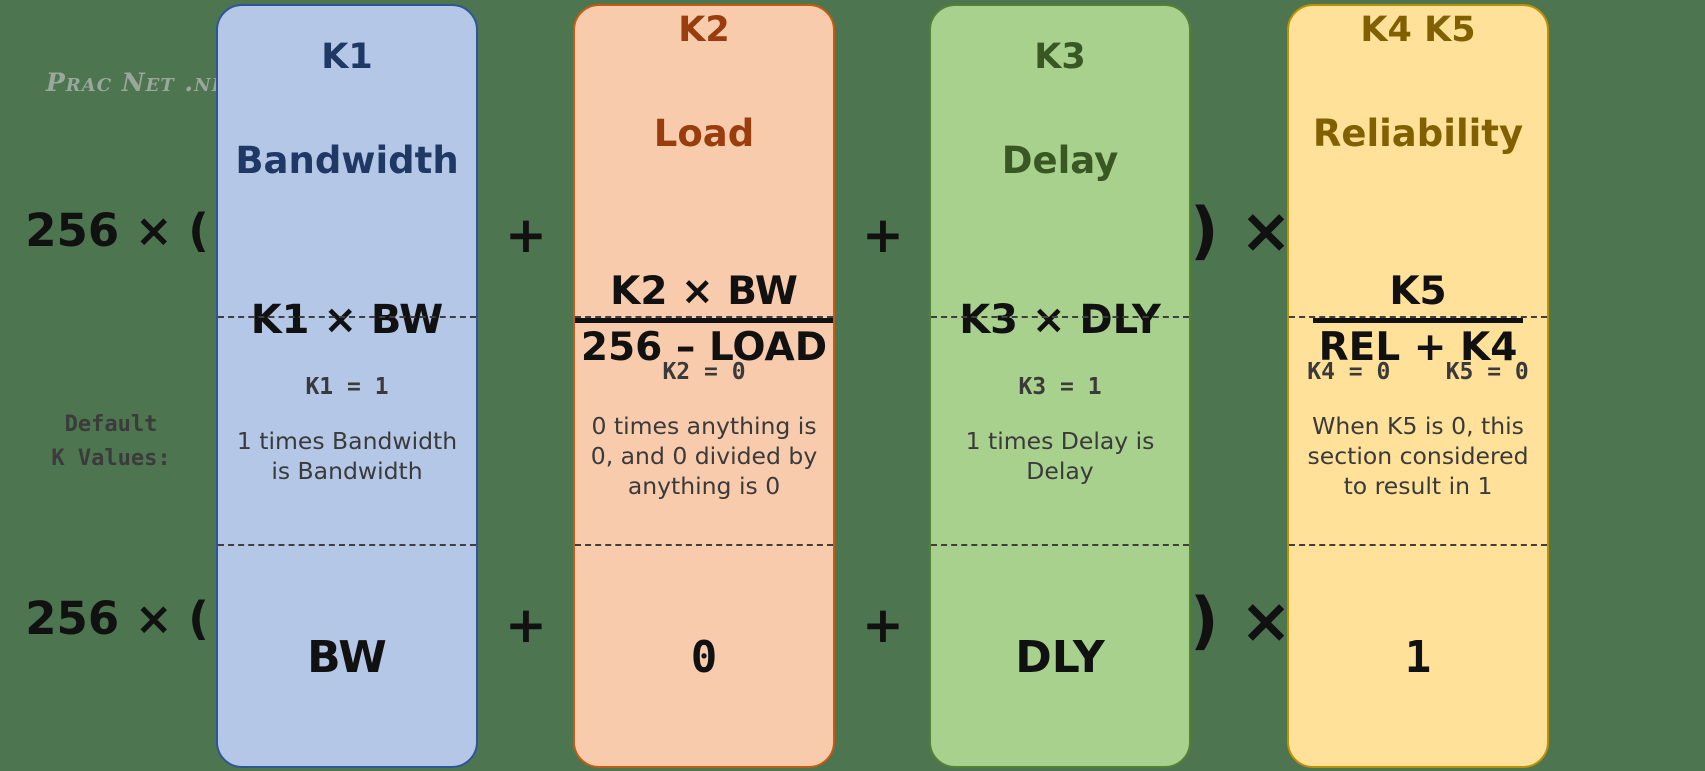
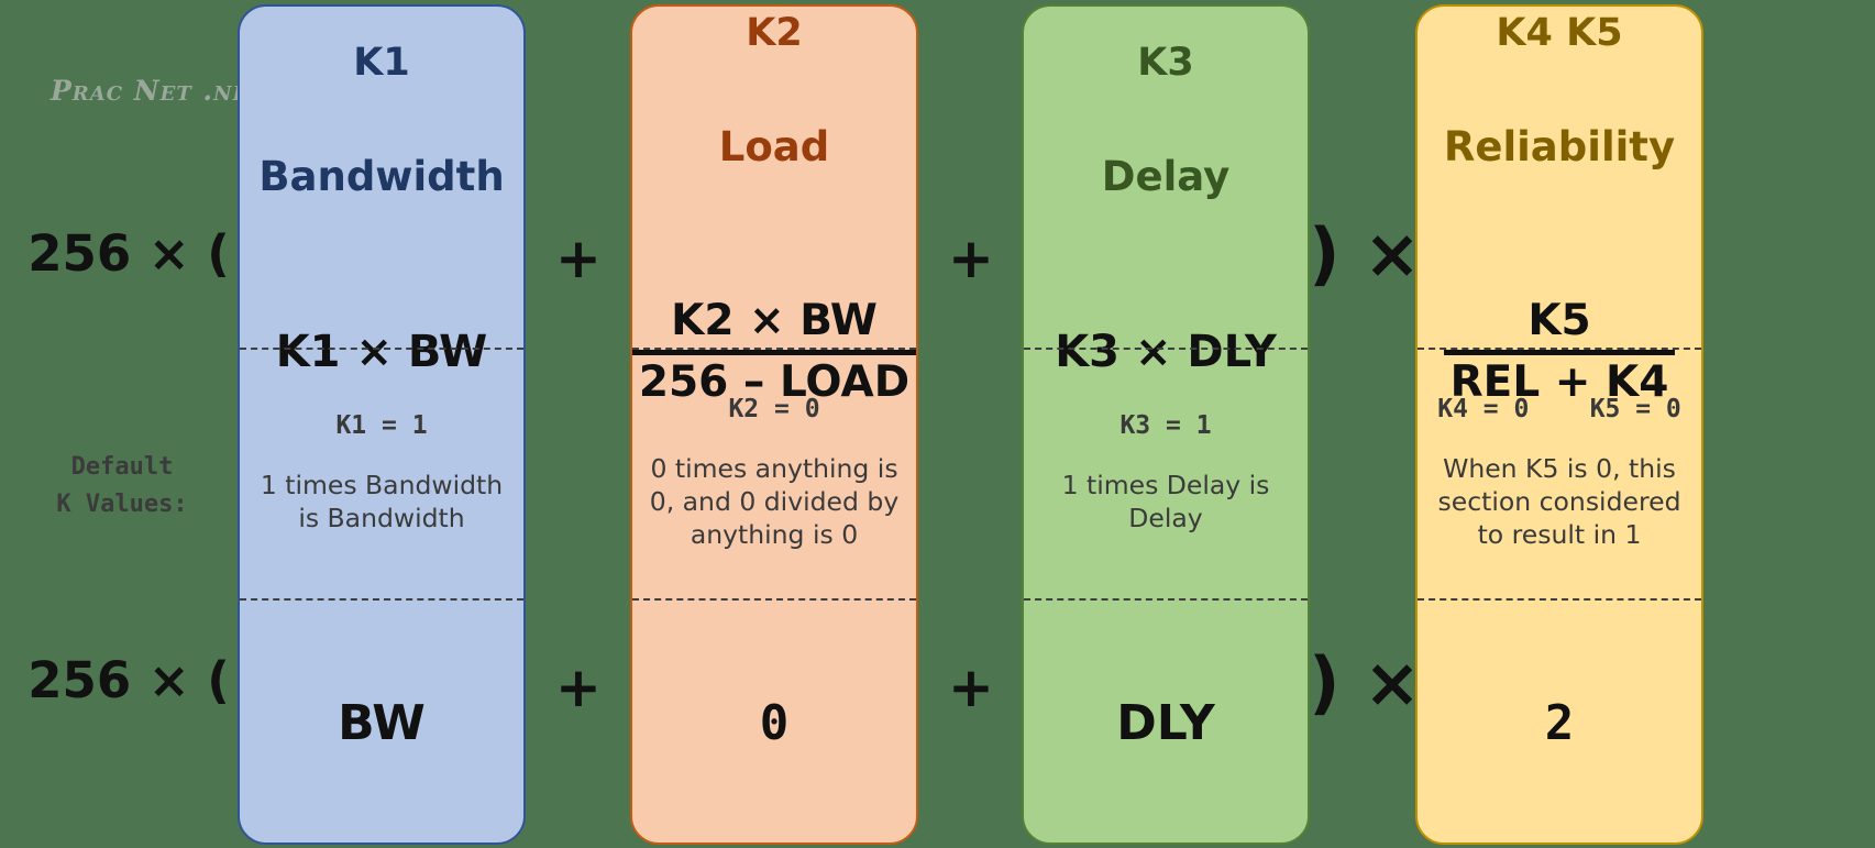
  Prac Net .n
  256 × (
  Default
  K Values:
  256 × (
  K1
  Bandwidth
  K1 × BW
  K1 = 1
  1 times Bandwidth is Bandwidth
  BW
  +
  +
  K2
  Load
  K2 × BW
  256 – LOAD
  K2 = 0
  0 times anything is 0, and 0 divided by anything is 0
  0
  +
  +
  K3
  Delay
  K3 × DLY
  K3 = 1
  1 times Delay is Delay
  DLY
  ) ×
  ) ×
  K4 K5
  Reliability
  K5
  REL + K4
  K4 = 0 K5 = 0
  When K5 is 0, this section considered to result in 1
- 1
+ 2
